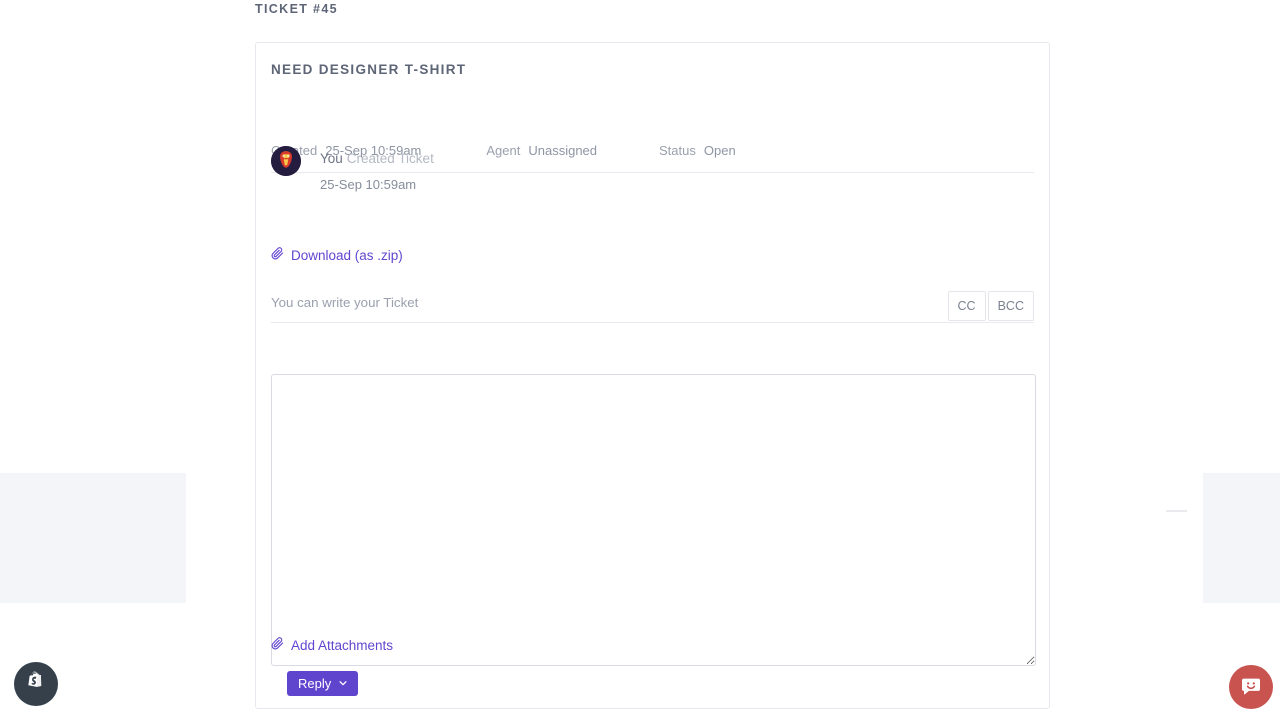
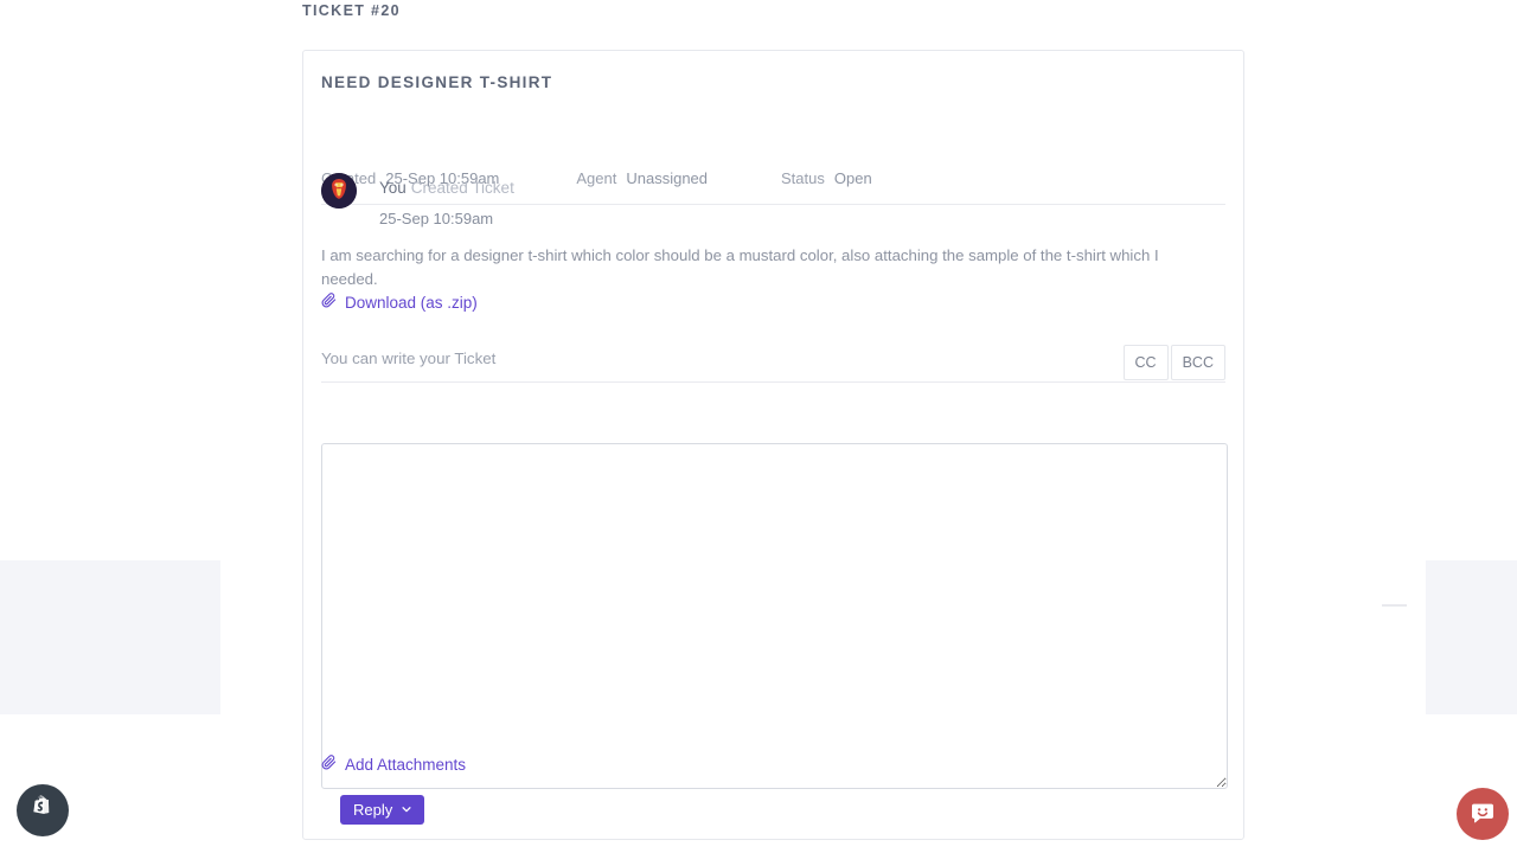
- TICKET #45
+ TICKET #20
  NEED DESIGNER T-SHIRT
  25-Sep 10:59am
  Agent
  Unassigned
  Status
  Open
  You Created Ticket
  25-Sep 10:59am
+ I am searching for a designer t-shirt which color should be a mustard color, also attaching the sample of the t-shirt which I needed.
  Download (as .zip)
  You can write your Ticket
  CC
  BCC
  Add Attachments
  Reply
